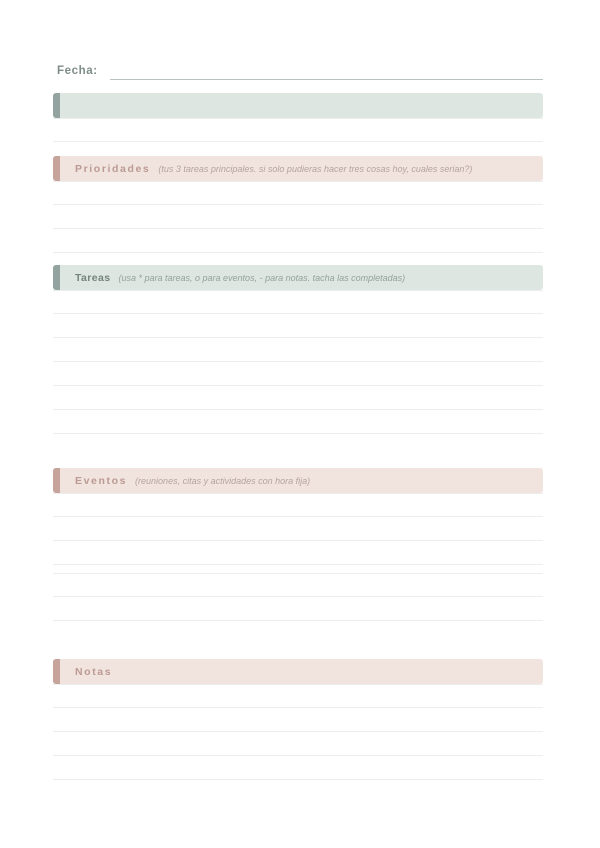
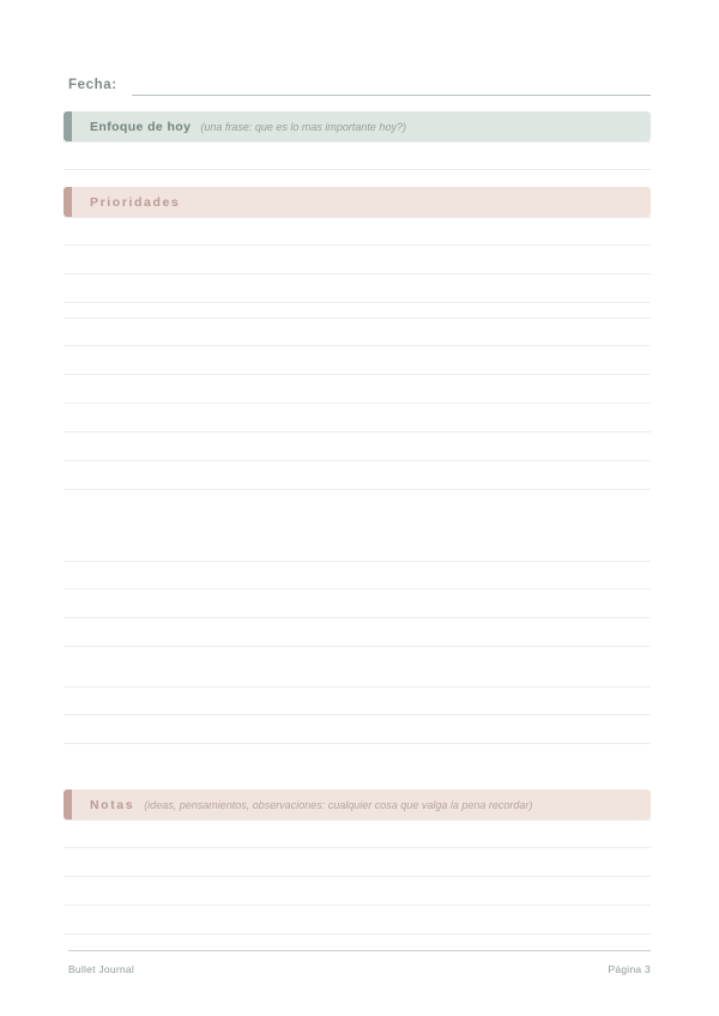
  Fecha:
+ Enfoque de hoy
+ (una frase: que es lo mas importante hoy?)
  Prioridades
- (tus 3 tareas principales. si solo pudieras hacer tres cosas hoy, cuales serian?)
- Tareas
- (usa * para tareas, o para eventos, - para notas. tacha las completadas)
- Eventos
- (reuniones, citas y actividades con hora fija)
  Notas
+ (ideas, pensamientos, observaciones: cualquier cosa que valga la pena recordar)
+ Bullet Journal
+ Página 3
